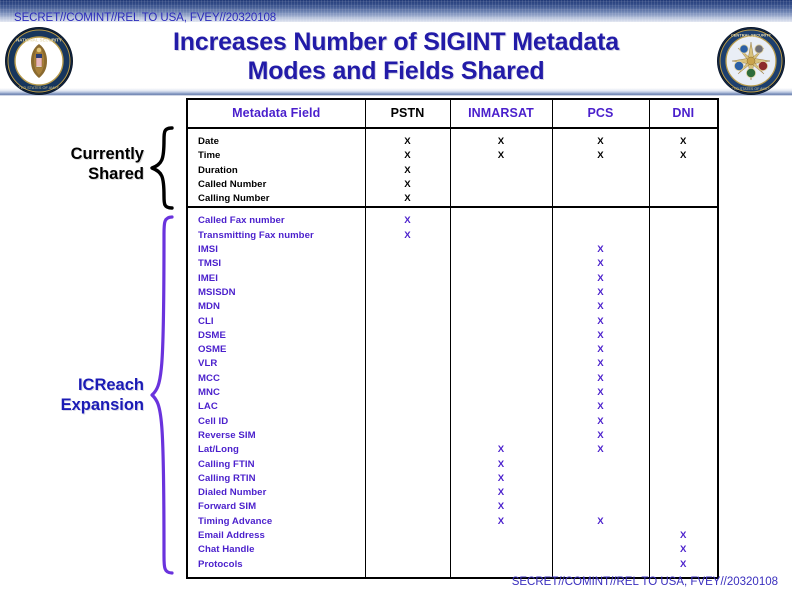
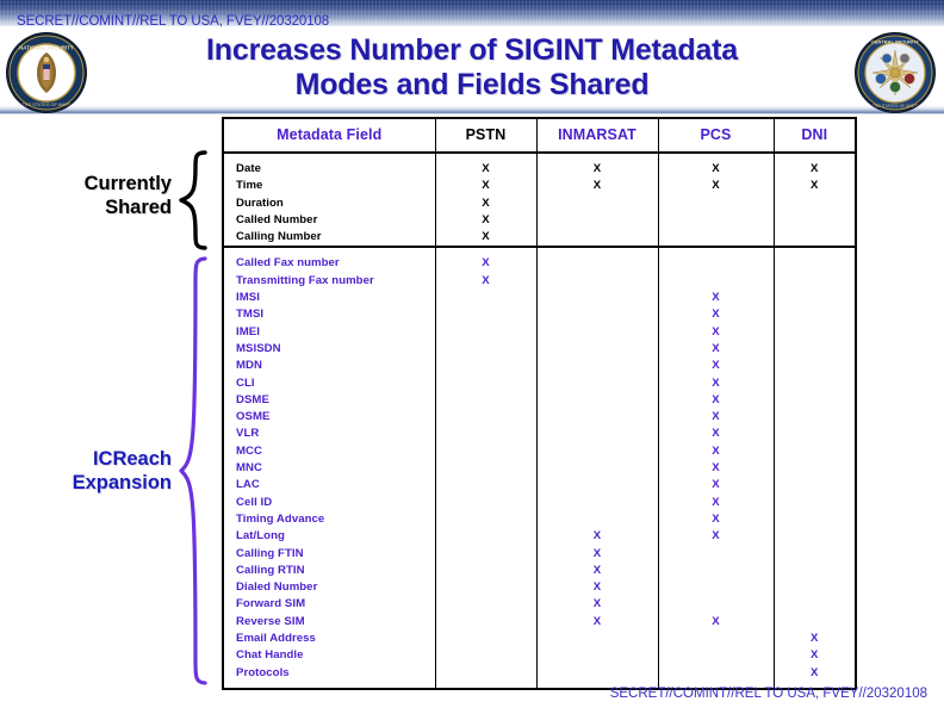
  SECRET//COMINT//REL TO USA, FVEY//20320108
  Increases Number of SIGINT Metadata
  Modes and Fields Shared
  Currently
  Shared
  ICReach
  Expansion
  Metadata Field	PSTN	INMARSAT	PCS	DNI
  Date	X	X	X	X
  Time	X	X	X	X
  Duration	X
  Called Number	X
  Calling Number	X
  Called Fax number	X
  Transmitting Fax number	X
  IMSI			X
  TMSI			X
  IMEI			X
  MSISDN			X
  MDN			X
  CLI			X
  DSME			X
  OSME			X
  VLR			X
  MCC			X
  MNC			X
  LAC			X
  Cell ID			X
- Reverse SIM			X
+ Timing Advance			X
  Lat/Long		X	X
  Calling FTIN		X
  Calling RTIN		X
  Dialed Number		X
  Forward SIM		X
- Timing Advance		X	X
+ Reverse SIM		X	X
  Email Address				X
  Chat Handle				X
  Protocols				X
  SECRET//COMINT//REL TO USA, FVEY//20320108
